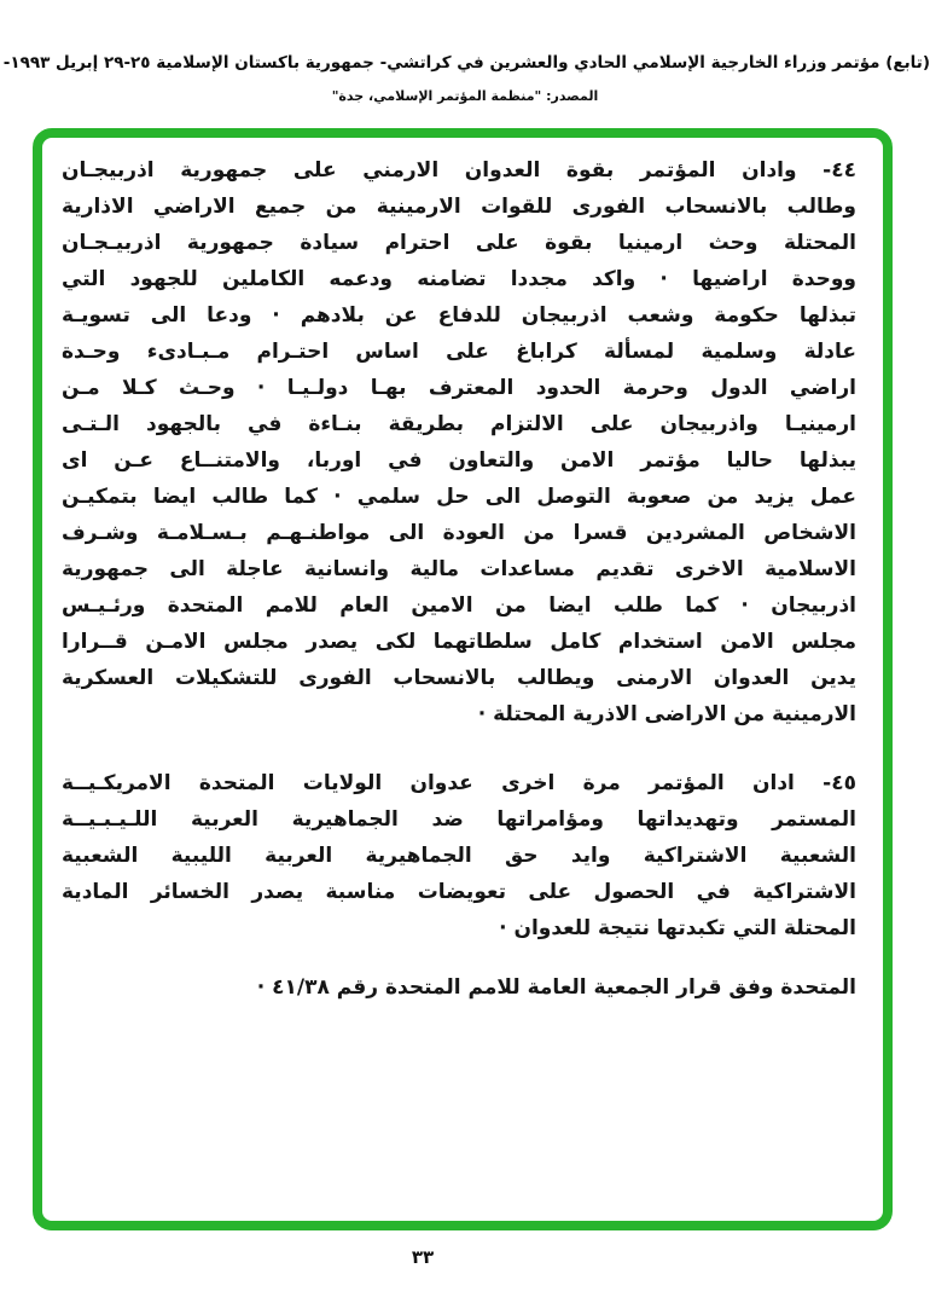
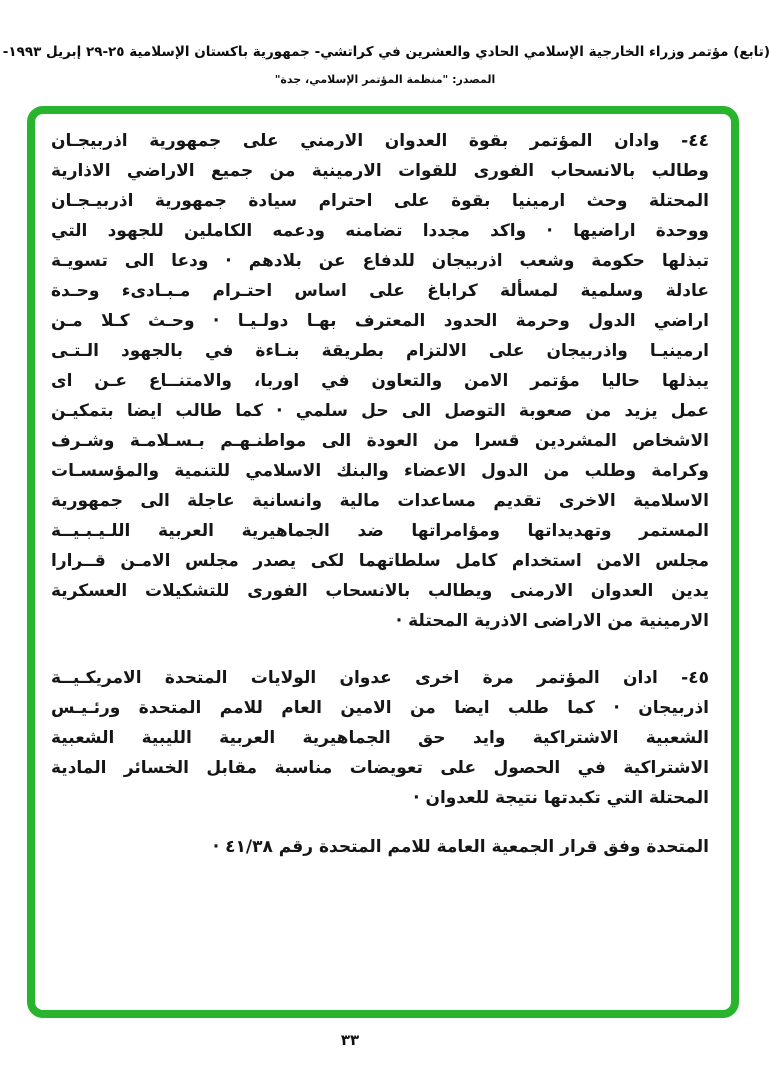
  (تابع) مؤتمر وزراء الخارجية الإسلامي الحادي والعشرين في كراتشي- جمهورية باكستان الإسلامية ٢٥-٢٩ إبريل ١٩٩٣-
  المصدر: "منظمة المؤتمر الإسلامي، جدة"
  ٤٤- وادان المؤتمر بقوة العدوان الارمني على جمهورية اذربيجـان
  وطالب بالانسحاب الفورى للقوات الارمينية من جميع الاراضي الاذارية
  المحتلة وحث ارمينيا بقوة على احترام سيادة جمهورية اذربيـجـان
  ووحدة اراضيها · واكد مجددا تضامنه ودعمه الكاملين للجهود التي
  تبذلها حكومة وشعب اذربيجان للدفاع عن بلادهم · ودعا الى تسويـة
  عادلة وسلمية لمسألة كراباغ على اساس احتـرام مـبـادىء وحـدة
  اراضي الدول وحرمة الحدود المعترف بهـا دولـيـا · وحـث كـلا مـن
  ارمينيـا واذربيجان على الالتزام بطريقة بنـاءة في بالجهود الـتـى
  يبذلها حاليا مؤتمر الامن والتعاون في اوربا، والامتنــاع عـن اى
  عمل يزيد من صعوبة التوصل الى حل سلمي · كما طالب ايضا بتمكيـن
  الاشخاص المشردين قسرا من العودة الى مواطنـهـم بـسـلامـة وشـرف
+ وكرامة وطلب من الدول الاعضاء والبنك الاسلامي للتنمية والمؤسسـات
  الاسلامية الاخرى تقديم مساعدات مالية وانسانية عاجلة الى جمهورية
- اذربيجان · كما طلب ايضا من الامين العام للامم المتحدة ورئـيـس
+ المستمر وتهديداتها ومؤامراتها ضد الجماهيرية العربية اللـيـبـيــة
  مجلس الامن استخدام كامل سلطاتهما لكى يصدر مجلس الامـن قــرارا
  يدين العدوان الارمنى ويطالب بالانسحاب الفورى للتشكيلات العسكرية
  الارمينية من الاراضى الاذرية المحتلة ·
  ٤٥- ادان المؤتمر مرة اخرى عدوان الولايات المتحدة الامريكـيــة
- المستمر وتهديداتها ومؤامراتها ضد الجماهيرية العربية اللـيـبـيــة
+ اذربيجان · كما طلب ايضا من الامين العام للامم المتحدة ورئـيـس
  الشعبية الاشتراكية وايد حق الجماهيرية العربية الليبية الشعبية
- الاشتراكية في الحصول على تعويضات مناسبة يصدر الخسائر المادية
+ الاشتراكية في الحصول على تعويضات مناسبة مقابل الخسائر المادية
  المحتلة التي تكبدتها نتيجة للعدوان ·
  المتحدة وفق قرار الجمعية العامة للامم المتحدة رقم ٤١/٣٨ ·
  ٣٣
